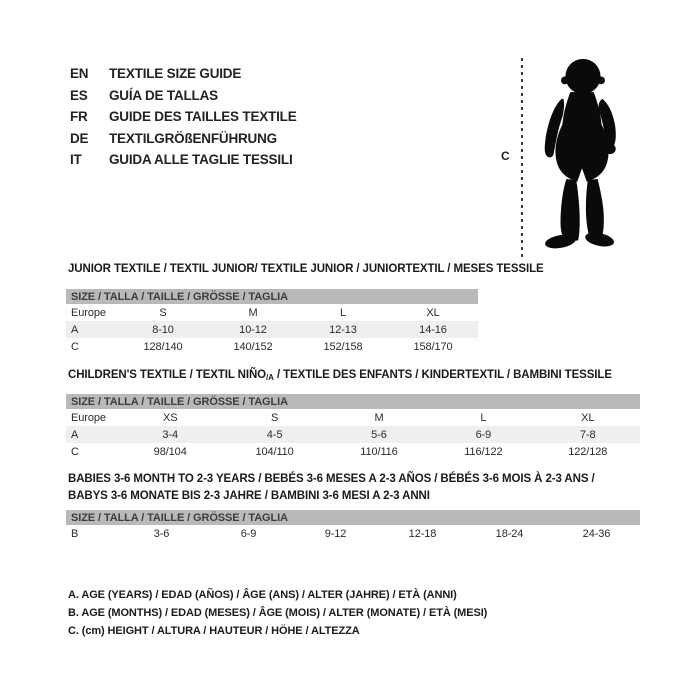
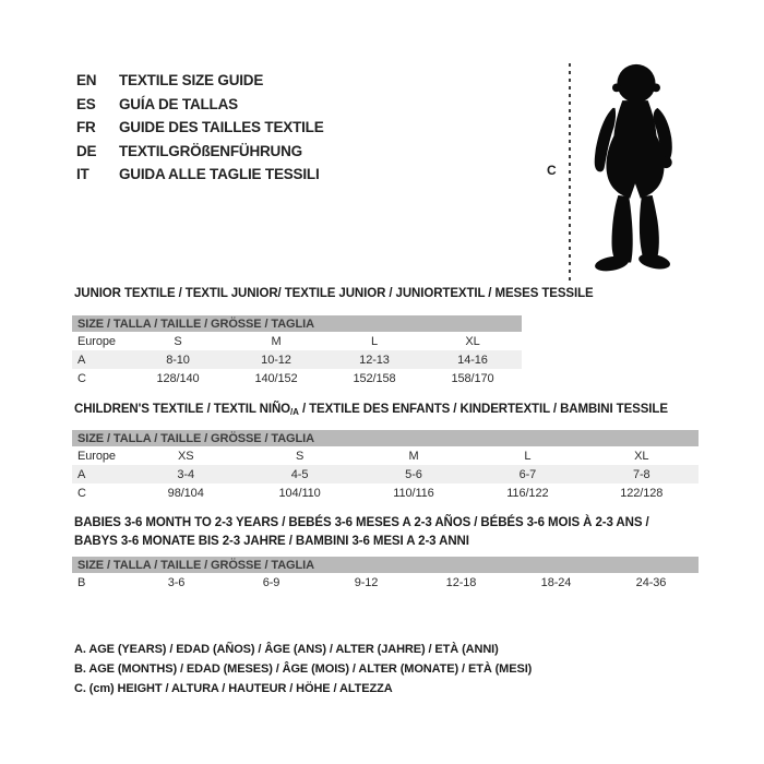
  EN
  TEXTILE SIZE GUIDE
  ES
  GUÍA DE TALLAS
  FR
  GUIDE DES TAILLES TEXTILE
  DE
  TEXTILGRÖßENFÜHRUNG
  IT
  GUIDA ALLE TAGLIE TESSILI
  C
  JUNIOR TEXTILE / TEXTIL JUNIOR/ TEXTILE JUNIOR / JUNIORTEXTIL / MESES TESSILE
  SIZE / TALLA / TAILLE / GRÖSSE / TAGLIA
  Europe	S	M	L	XL
  A	8-10	10-12	12-13	14-16
  C	128/140	140/152	152/158	158/170
  CHILDREN'S TEXTILE / TEXTIL NIÑO/A / TEXTILE DES ENFANTS / KINDERTEXTIL / BAMBINI TESSILE
  SIZE / TALLA / TAILLE / GRÖSSE / TAGLIA
  Europe	XS	S	M	L	XL
- A	3-4	4-5	5-6	6-9	7-8
+ A	3-4	4-5	5-6	6-7	7-8
  C	98/104	104/110	110/116	116/122	122/128
  BABIES 3-6 MONTH TO 2-3 YEARS / BEBÉS 3-6 MESES A 2-3 AÑOS / BÉBÉS 3-6 MOIS À 2-3 ANS /
  BABYS 3-6 MONATE BIS 2-3 JAHRE / BAMBINI 3-6 MESI A 2-3 ANNI
  SIZE / TALLA / TAILLE / GRÖSSE / TAGLIA
  B	3-6	6-9	9-12	12-18	18-24	24-36
  A. AGE (YEARS) / EDAD (AÑOS) / ÂGE (ANS) / ALTER (JAHRE) / ETÀ (ANNI)
  B. AGE (MONTHS) / EDAD (MESES) / ÂGE (MOIS) / ALTER (MONATE) / ETÀ (MESI)
  C. (cm) HEIGHT / ALTURA / HAUTEUR / HÖHE / ALTEZZA
